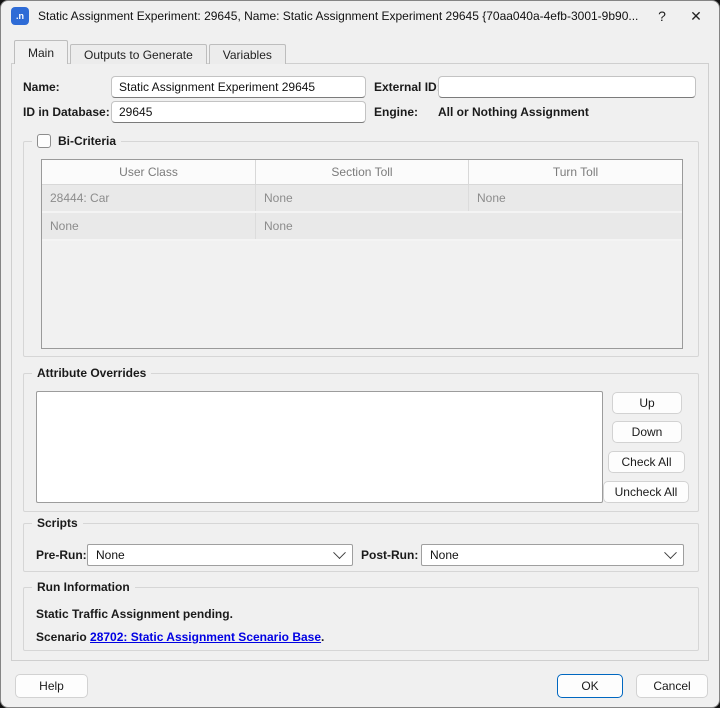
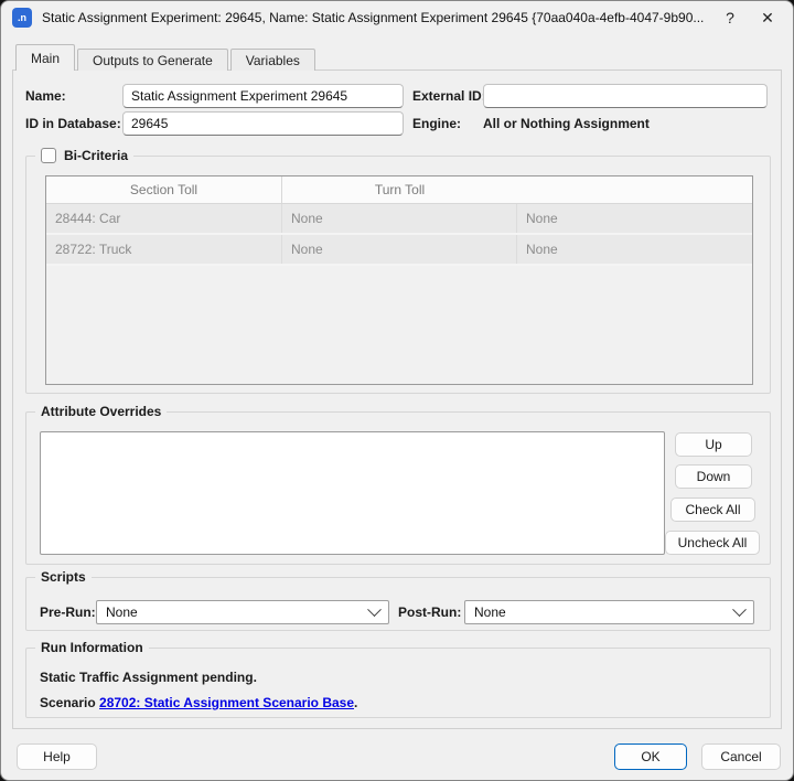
  .n
- Static Assignment Experiment: 29645, Name: Static Assignment Experiment 29645 {70aa040a-4efb-3001-9b90...
+ Static Assignment Experiment: 29645, Name: Static Assignment Experiment 29645 {70aa040a-4efb-4047-9b90...
  ?
  ✕
  Main
  Outputs to Generate
  Variables
  Name:
  Static Assignment Experiment 29645
  External ID
  ID in Database:
  29645
  Engine:
  All or Nothing Assignment
  Bi-Criteria
- User Class
  Section Toll
  Turn Toll
  28444: Car
  None
  None
+ 28722: Truck
  None
  None
  Attribute Overrides
  Up
  Down
  Check All
  Uncheck All
  Scripts
  Pre-Run:
  None
  Post-Run:
  None
  Run Information
  Static Traffic Assignment pending.
  Scenario 28702: Static Assignment Scenario Base.
  Help
  OK
  Cancel
